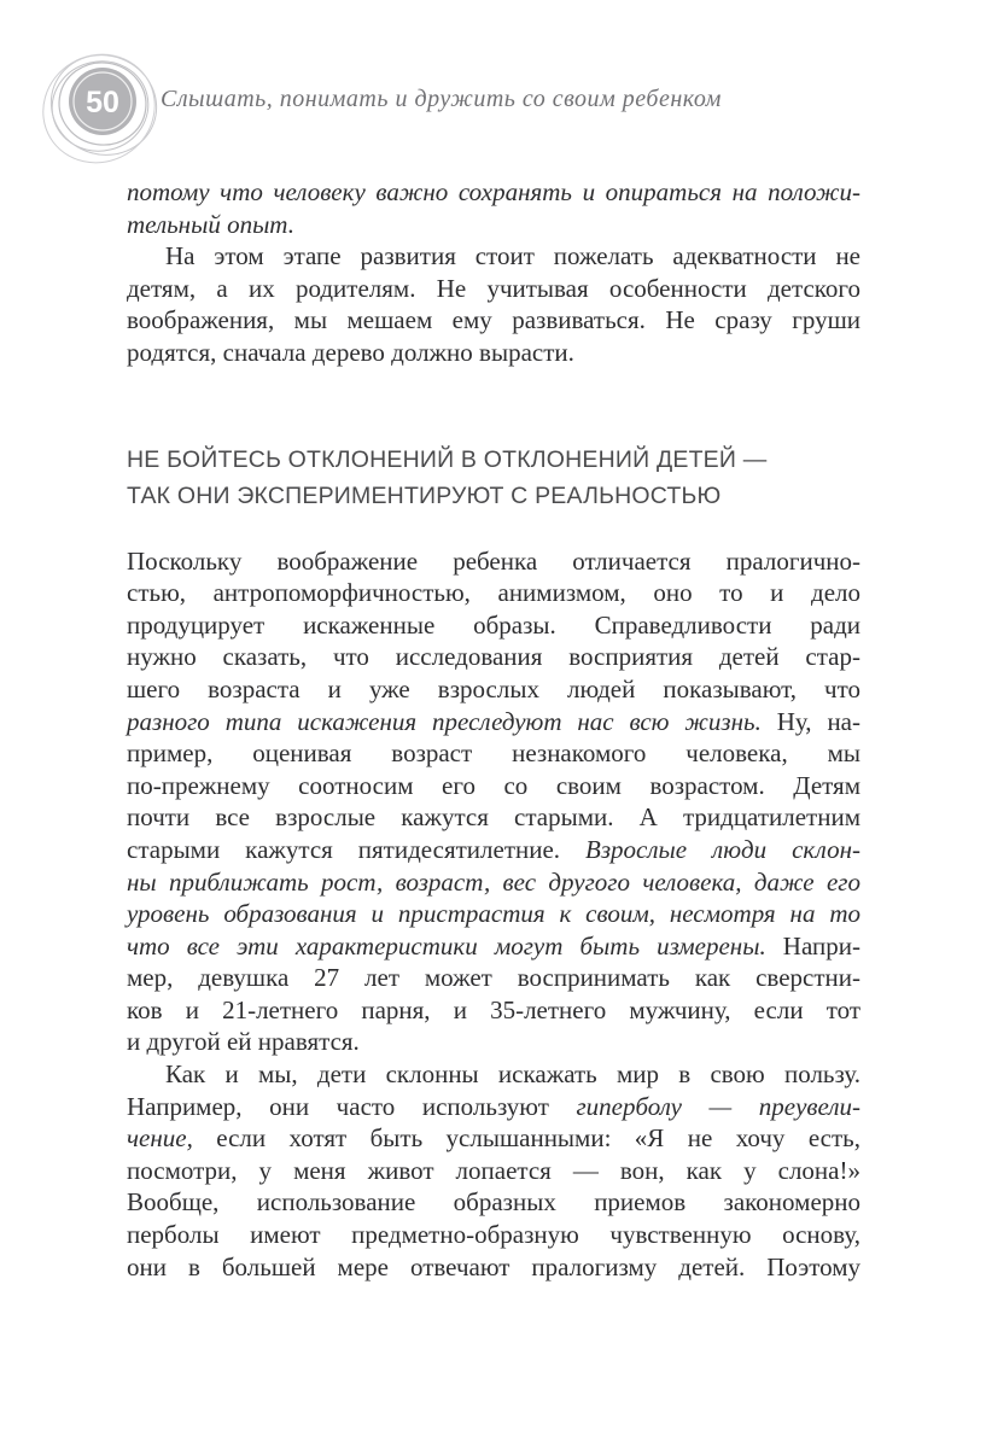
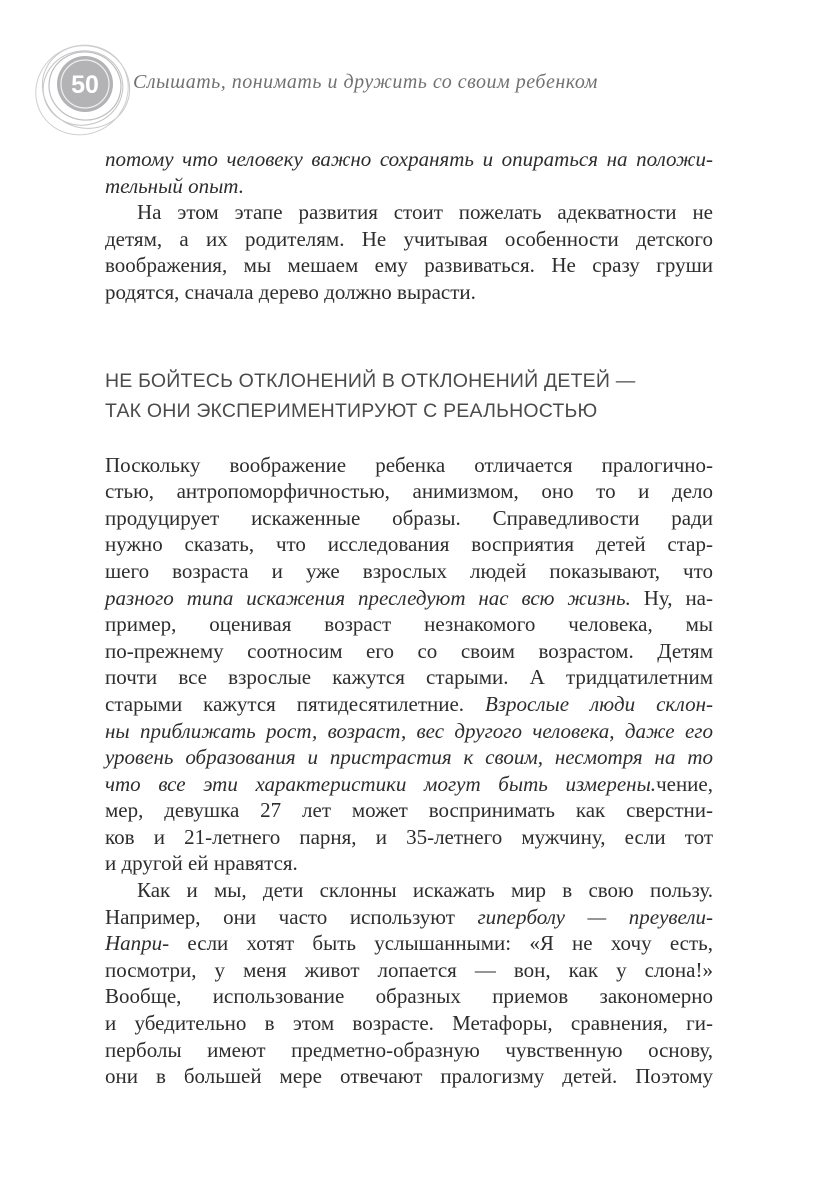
  50
  Слышать, понимать и дружить со своим ребенком
  потому что человеку важно сохранять и опираться на положи-
  тельный опыт.
  На этом этапе развития стоит пожелать адекватности не
  детям, а их родителям. Не учитывая особенности детского
  воображения, мы мешаем ему развиваться. Не сразу груши
  родятся, сначала дерево должно вырасти.
  НЕ БОЙТЕСЬ ОТКЛОНЕНИЙ В ОТКЛОНЕНИЙ ДЕТЕЙ —
  ТАК ОНИ ЭКСПЕРИМЕНТИРУЮТ С РЕАЛЬНОСТЬЮ
  Поскольку воображение ребенка отличается пралогично-
  стью, антропоморфичностью, анимизмом, оно то и дело
  продуцирует искаженные образы. Справедливости ради
  нужно сказать, что исследования восприятия детей стар-
  шего возраста и уже взрослых людей показывают, что
  разного типа искажения преследуют нас всю жизнь. Ну, на-
  пример, оценивая возраст незнакомого человека, мы
  по-прежнему соотносим его со своим возрастом. Детям
  почти все взрослые кажутся старыми. А тридцатилетним
  старыми кажутся пятидесятилетние. Взрослые люди склон-
  ны приближать рост, возраст, вес другого человека, даже его
  уровень образования и пристрастия к своим, несмотря на то
- что все эти характеристики могут быть измерены. Напри-
+ что все эти характеристики могут быть измерены.чение,
  мер, девушка 27 лет может воспринимать как сверстни-
  ков и 21-летнего парня, и 35-летнего мужчину, если тот
  и другой ей нравятся.
  Как и мы, дети склонны искажать мир в свою пользу.
  Например, они часто используют гиперболу — преувели-
- чение, если хотят быть услышанными: «Я не хочу есть,
+ Напри- если хотят быть услышанными: «Я не хочу есть,
  посмотри, у меня живот лопается — вон, как у слона!»
  Вообще, использование образных приемов закономерно
+ и убедительно в этом возрасте. Метафоры, сравнения, ги-
  перболы имеют предметно-образную чувственную основу,
  они в большей мере отвечают пралогизму детей. Поэтому
